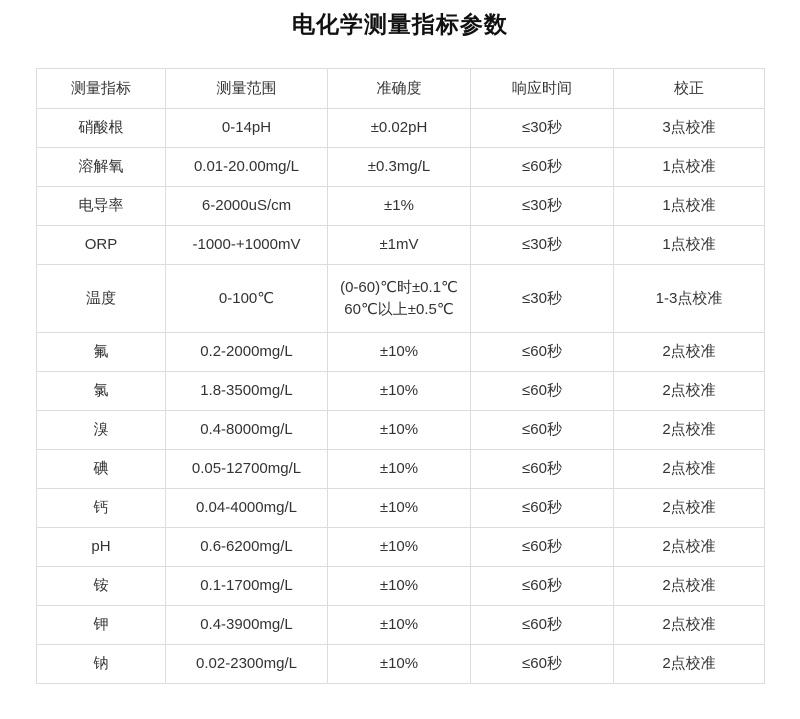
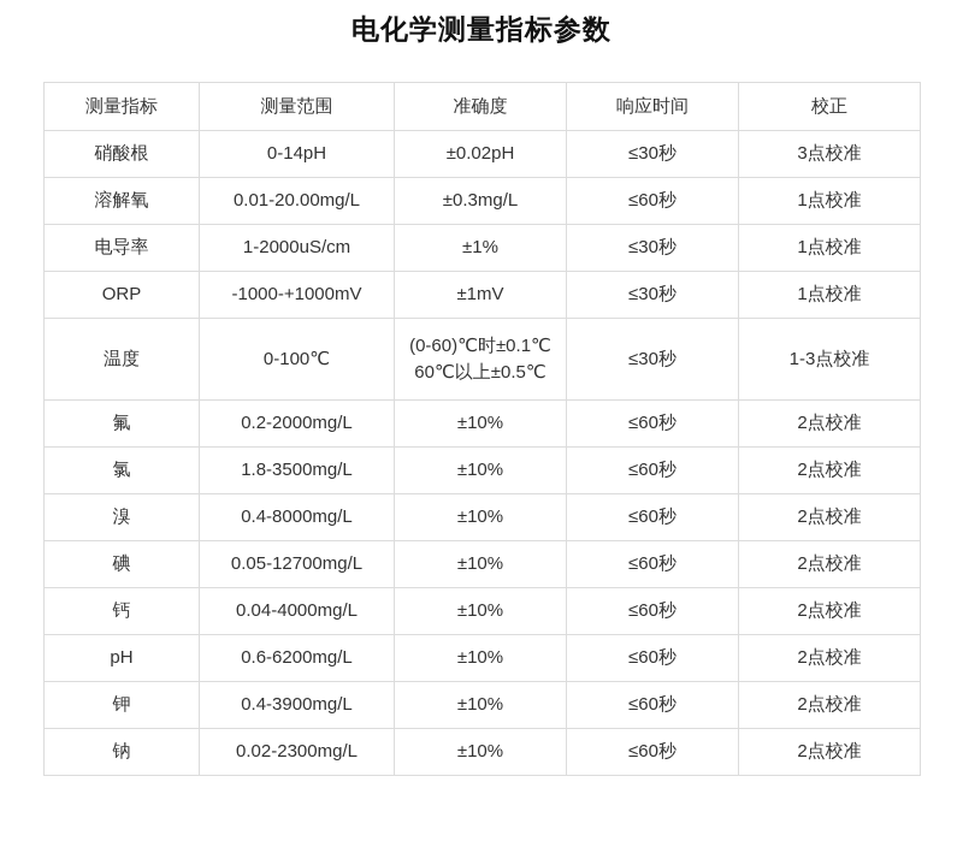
  电化学测量指标参数
  测量指标	测量范围	准确度	响应时间	校正
  硝酸根	0-14pH	±0.02pH	≤30秒	3点校准
  溶解氧	0.01-20.00mg/L	±0.3mg/L	≤60秒	1点校准
- 电导率	6-2000uS/cm	±1%	≤30秒	1点校准
+ 电导率	1-2000uS/cm	±1%	≤30秒	1点校准
  ORP	-1000-+1000mV	±1mV	≤30秒	1点校准
  温度	0-100℃	(0-60)℃时±0.1℃ 60℃以上±0.5℃	≤30秒	1-3点校准
  氟	0.2-2000mg/L	±10%	≤60秒	2点校准
  氯	1.8-3500mg/L	±10%	≤60秒	2点校准
  溴	0.4-8000mg/L	±10%	≤60秒	2点校准
  碘	0.05-12700mg/L	±10%	≤60秒	2点校准
  钙	0.04-4000mg/L	±10%	≤60秒	2点校准
  pH	0.6-6200mg/L	±10%	≤60秒	2点校准
- 铵	0.1-1700mg/L	±10%	≤60秒	2点校准
  钾	0.4-3900mg/L	±10%	≤60秒	2点校准
  钠	0.02-2300mg/L	±10%	≤60秒	2点校准
